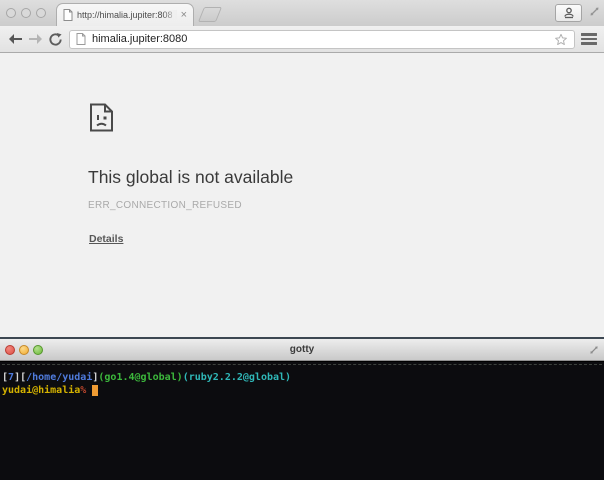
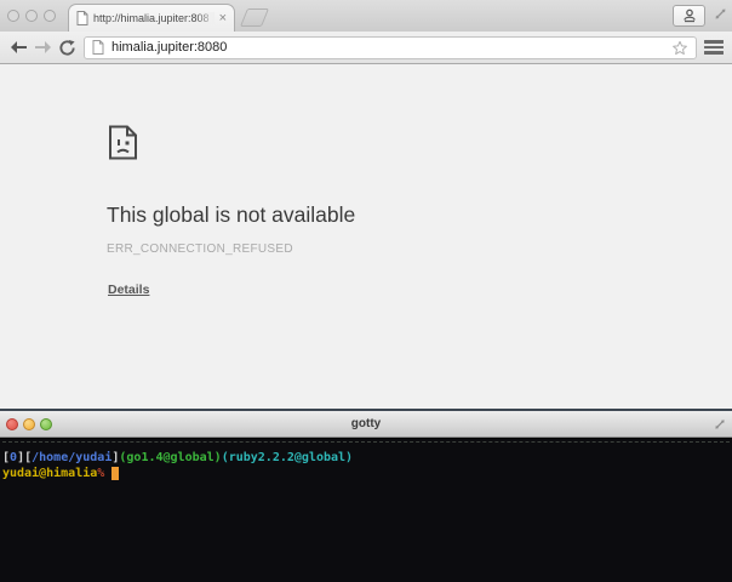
  http://himalia.jupiter:8
  ×
  himalia.jupiter:8080
  This global is not available
  ERR_CONNECTION_REFUSED
  Details
  gotty
- [7][/home/yudai](go1.4@global)(ruby2.2.2@global)
+ [0][/home/yudai](go1.4@global)(ruby2.2.2@global)
  yudai@himalia%
